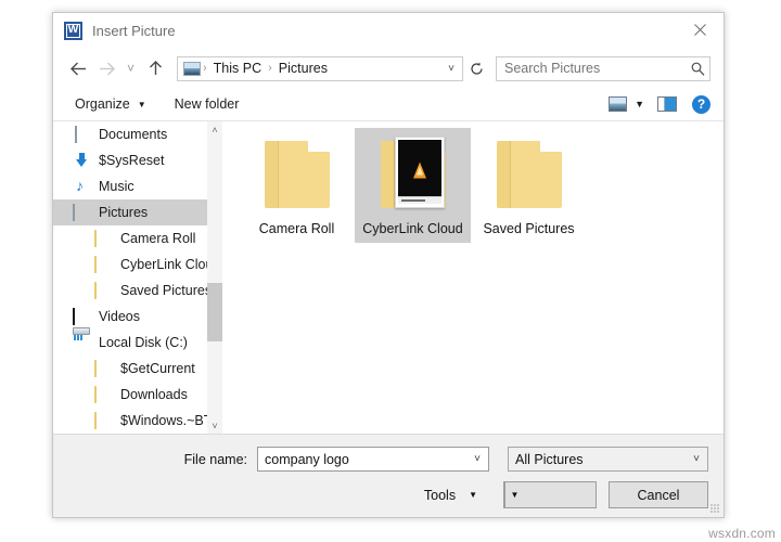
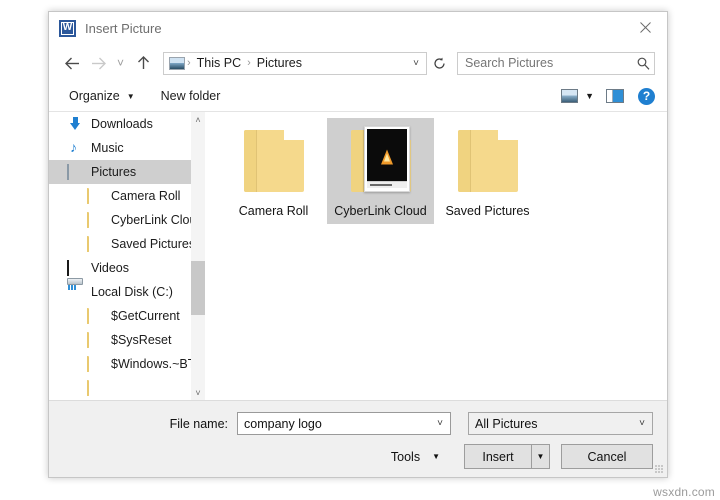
  Insert Picture
  ˅
  ›
  This PC
  ›
  Pictures
  ˅
  Search Pictures
  Organize
  ▼
  New folder
  ▼
  ?
- Documents
- $SysReset
+ Downloads
  ♪
  Music
  Pictures
  Camera Roll
  CyberLink Clo
  Saved Picture
  Videos
  Local Disk (C:)
  $GetCurrent
- Downloads
+ $SysReset
  $Windows.~B
  ˄
  ˅
  Camera Roll
  CyberLink Cloud
  Saved Pictures
  File name:
  company logo
  ˅
  All Pictures
  ˅
  Tools
  ▼
+ Insert
  ▼
  Cancel
  wsxdn.com
